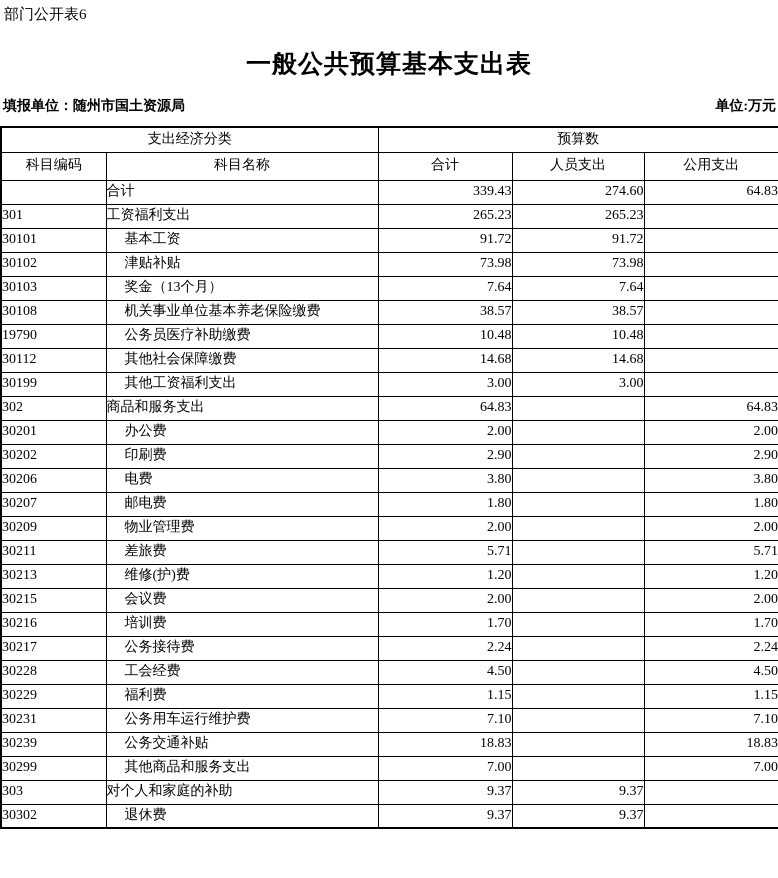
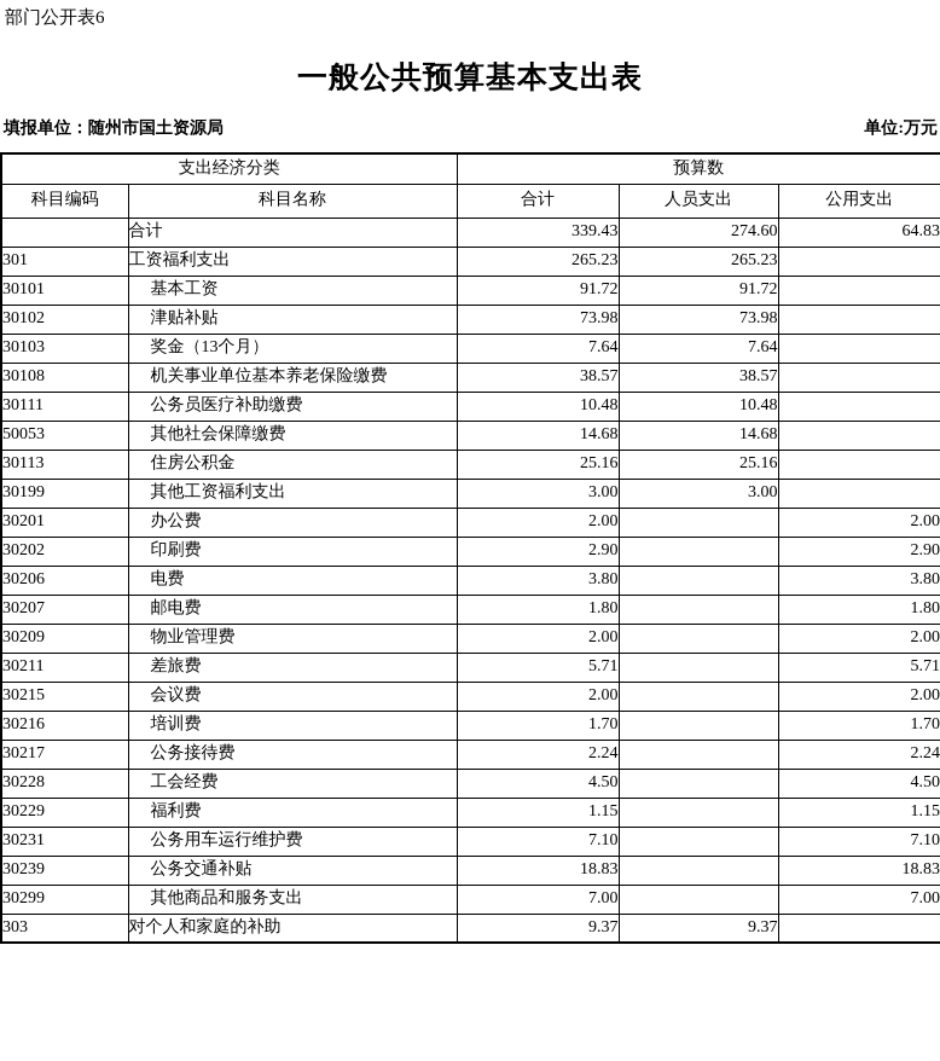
  部门公开表6
  一般公共预算基本支出表
  填报单位：随州市国土资源局
  单位:万元
  支出经济分类	预算数
  科目编码	科目名称	合计	人员支出	公用支出
  	合计	339.43	274.60	64.83
  301	工资福利支出	265.23	265.23
  30101	基本工资	91.72	91.72
  30102	津贴补贴	73.98	73.98
  30103	奖金（13个月）	7.64	7.64
  30108	机关事业单位基本养老保险缴费	38.57	38.57
- 19790	公务员医疗补助缴费	10.48	10.48
+ 30111	公务员医疗补助缴费	10.48	10.48
- 30112	其他社会保障缴费	14.68	14.68
+ 50053	其他社会保障缴费	14.68	14.68
+ 30113	住房公积金	25.16	25.16
  30199	其他工资福利支出	3.00	3.00
- 302	商品和服务支出	64.83		64.83
  30201	办公费	2.00		2.00
  30202	印刷费	2.90		2.90
  30206	电费	3.80		3.80
  30207	邮电费	1.80		1.80
  30209	物业管理费	2.00		2.00
  30211	差旅费	5.71		5.71
- 30213	维修(护)费	1.20		1.20
  30215	会议费	2.00		2.00
  30216	培训费	1.70		1.70
  30217	公务接待费	2.24		2.24
  30228	工会经费	4.50		4.50
  30229	福利费	1.15		1.15
  30231	公务用车运行维护费	7.10		7.10
  30239	公务交通补贴	18.83		18.83
  30299	其他商品和服务支出	7.00		7.00
  303	对个人和家庭的补助	9.37	9.37
- 30302	退休费	9.37	9.37
